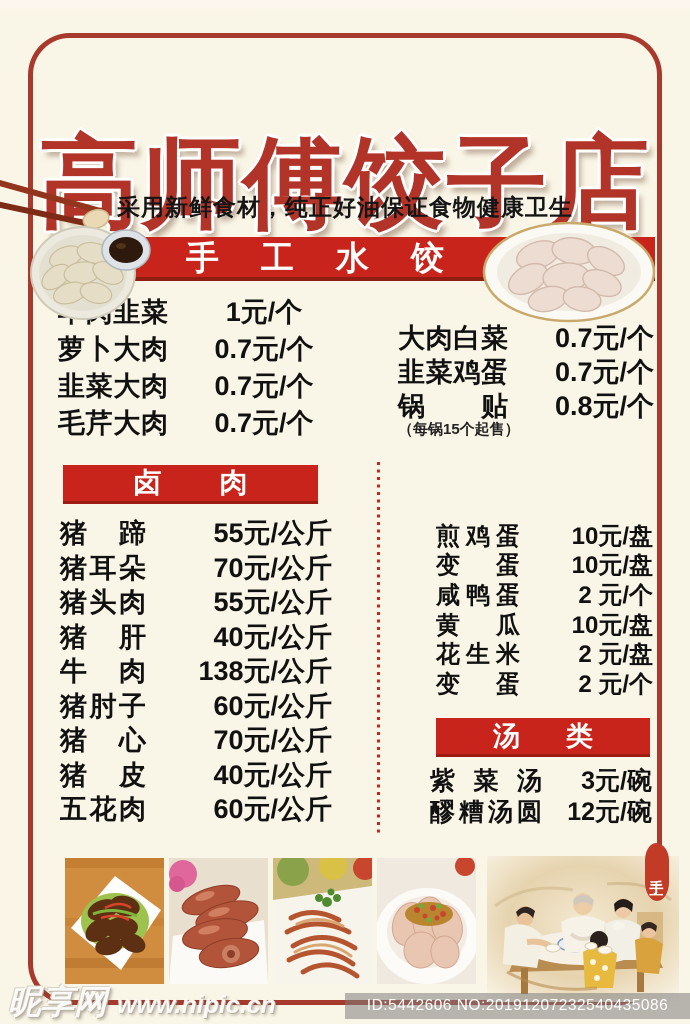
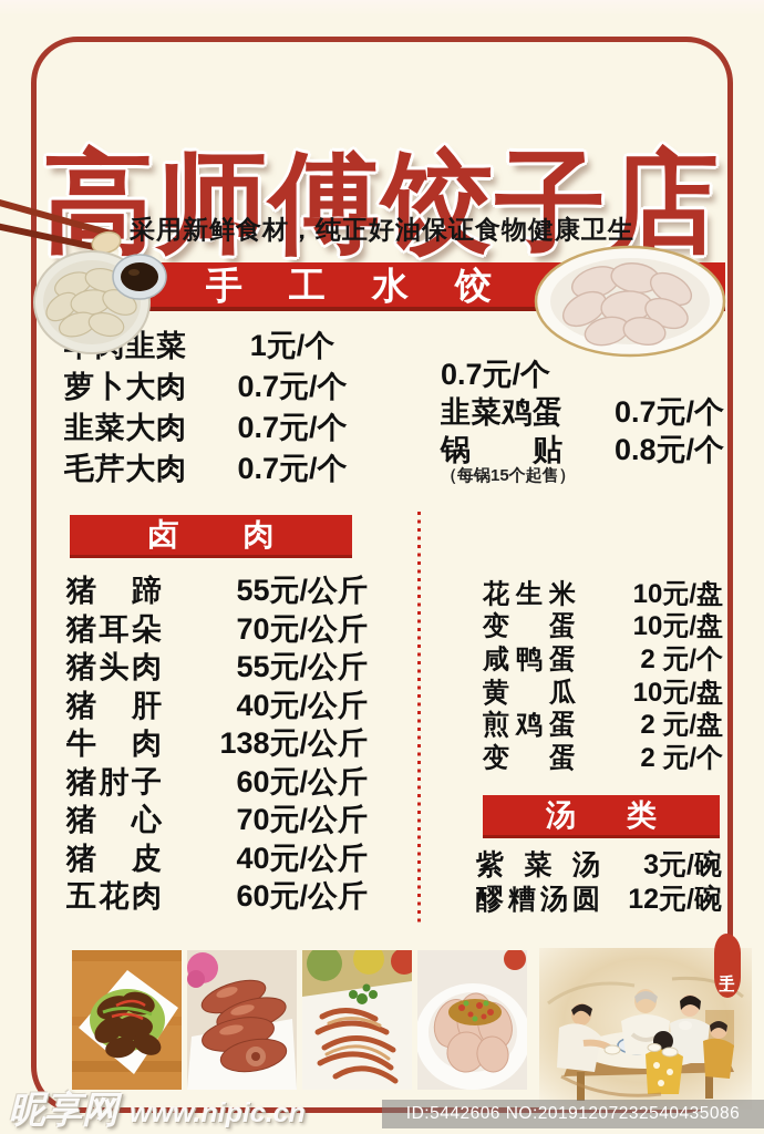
  高师傅饺子店
  采用新鲜食材，纯正好油保证食物健康卫生
  手工水饺
  1元/个
  萝卜大肉
  0.7元/个
  韭菜大肉
  0.7元/个
  毛芹大肉
  0.7元/个
- 大肉白菜
  0.7元/个
  韭菜鸡蛋
  0.7元/个
  锅贴
  0.8元/个
  （每锅15个起售）
  卤肉
  猪蹄
  55元/公斤
  猪耳朵
  70元/公斤
  猪头肉
  55元/公斤
  猪肝
  40元/公斤
  牛肉
  138元/公斤
  猪肘子
  60元/公斤
  猪心
  70元/公斤
  猪皮
  40元/公斤
  五花肉
  60元/公斤
- 煎鸡蛋
+ 花生米
  10元/盘
  变蛋
  10元/盘
  咸鸭蛋
  2 元/个
  黄瓜
  10元/盘
- 花生米
+ 煎鸡蛋
  2 元/盘
  变蛋
  2 元/个
  汤类
  紫菜汤
  3元/碗
  醪糟汤圆
  12元/碗
  昵享网
  www.nipic.cn
  ID:5442606 NO:20191207232540435086
